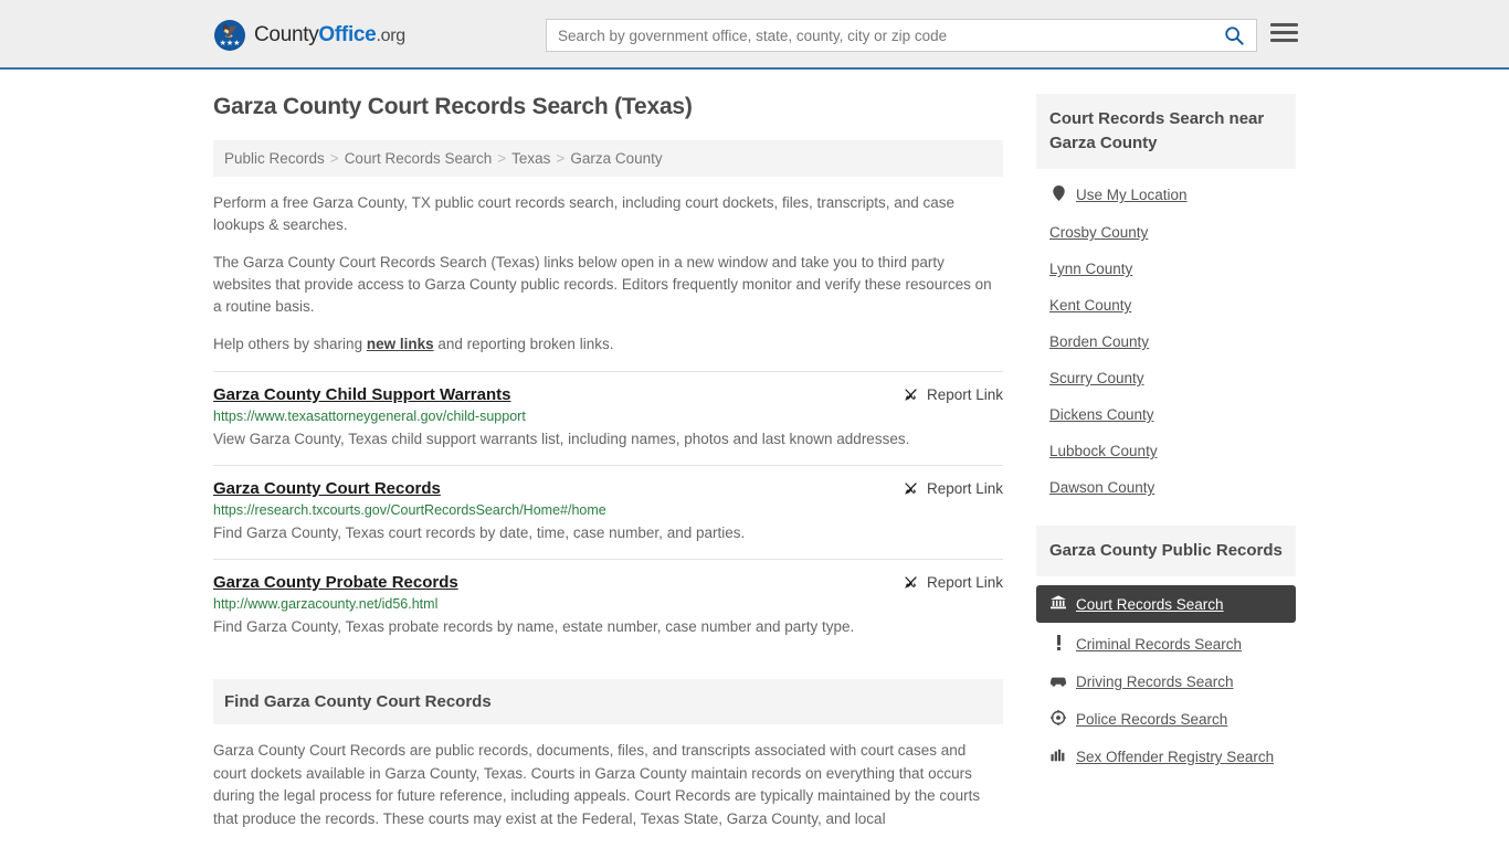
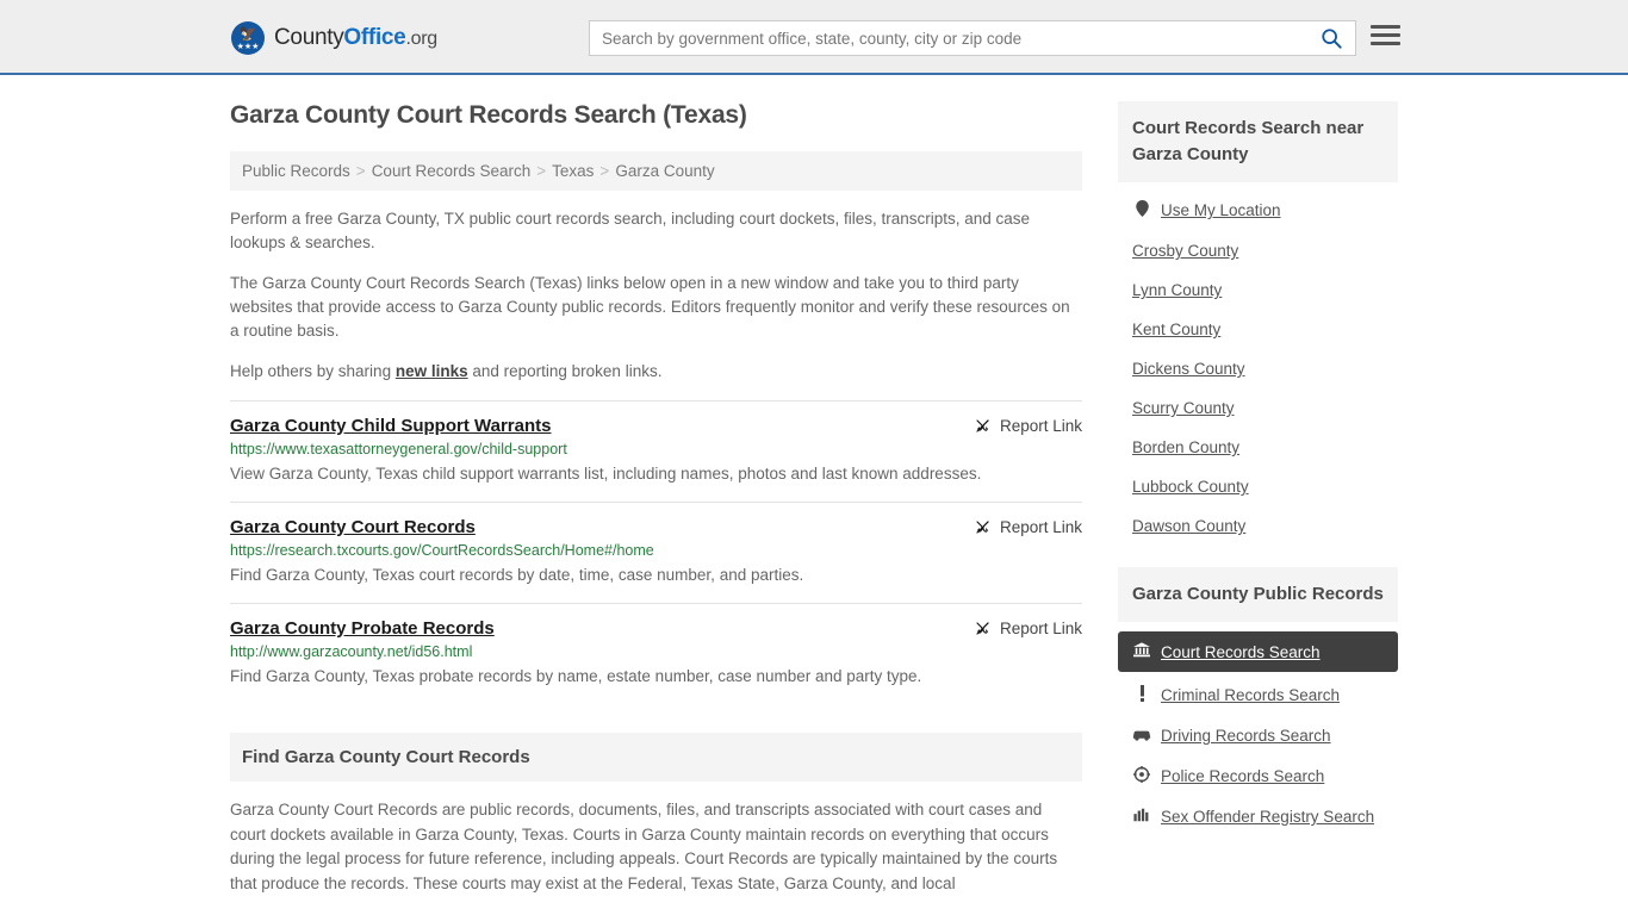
  🦅
  CountyOffice.org
  Search by government office, state, county, city or zip code
  Garza County Court Records Search (Texas)
  Public Records > Court Records Search > Texas > Garza County
  Perform a free Garza County, TX public court records search, including court dockets, files, transcripts, and case lookups & searches.
  The Garza County Court Records Search (Texas) links below open in a new window and take you to third party websites that provide access to Garza County public records. Editors frequently monitor and verify these resources on a routine basis.
  Help others by sharing new links and reporting broken links.
  Garza County Child Support Warrants
  Report Link
  https://www.texasattorneygeneral.gov/child-support
  View Garza County, Texas child support warrants list, including names, photos and last known addresses.
  Garza County Court Records
  Report Link
  https://research.txcourts.gov/CourtRecordsSearch/Home#/home
  Find Garza County, Texas court records by date, time, case number, and parties.
  Garza County Probate Records
  Report Link
  http://www.garzacounty.net/id56.html
  Find Garza County, Texas probate records by name, estate number, case number and party type.
  Find Garza County Court Records
  Garza County Court Records are public records, documents, files, and transcripts associated with court cases and court dockets available in Garza County, Texas. Courts in Garza County maintain records on everything that occurs during the legal process for future reference, including appeals. Court Records are typically maintained by the courts that produce the records. These courts may exist at the Federal, Texas State, Garza County, and local
  Court Records Search near Garza County
  Use My Location
  Crosby County
  Lynn County
  Kent County
- Borden County
+ Dickens County
  Scurry County
- Dickens County
+ Borden County
  Lubbock County
  Dawson County
  Garza County Public Records
  Court Records Search
  Criminal Records Search
  Driving Records Search
  Police Records Search
  Sex Offender Registry Search
